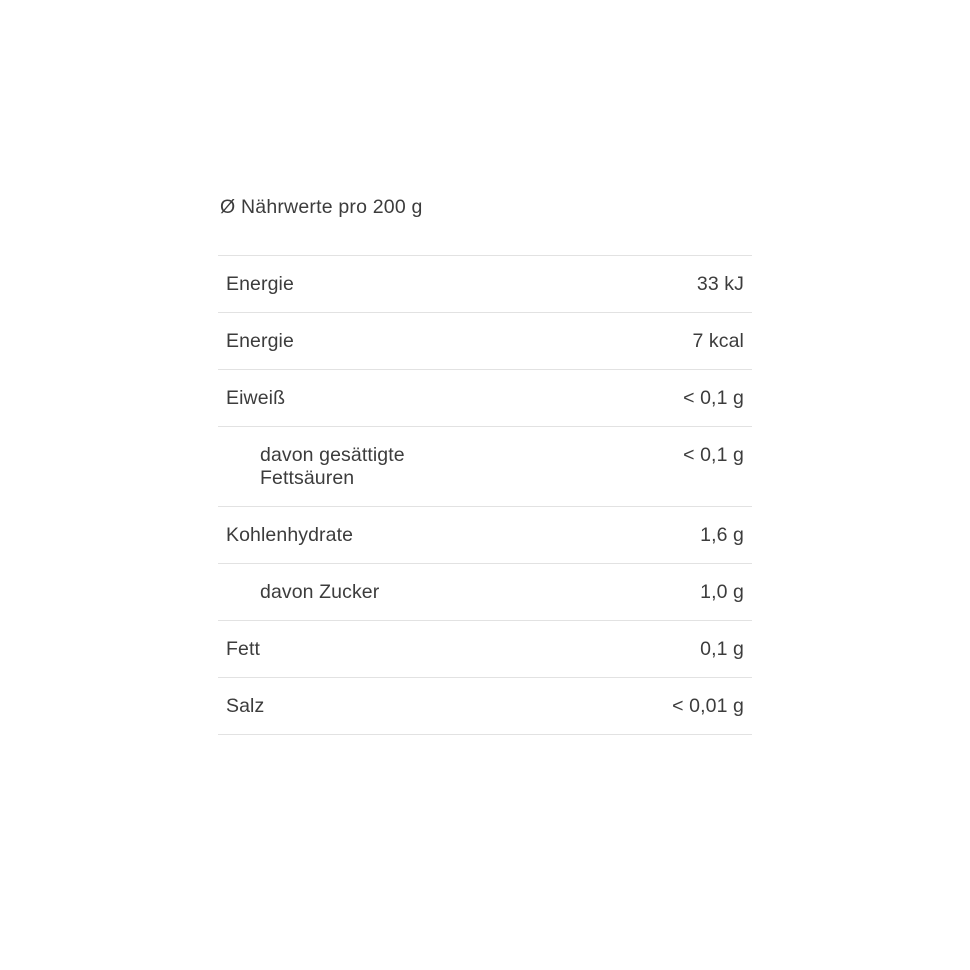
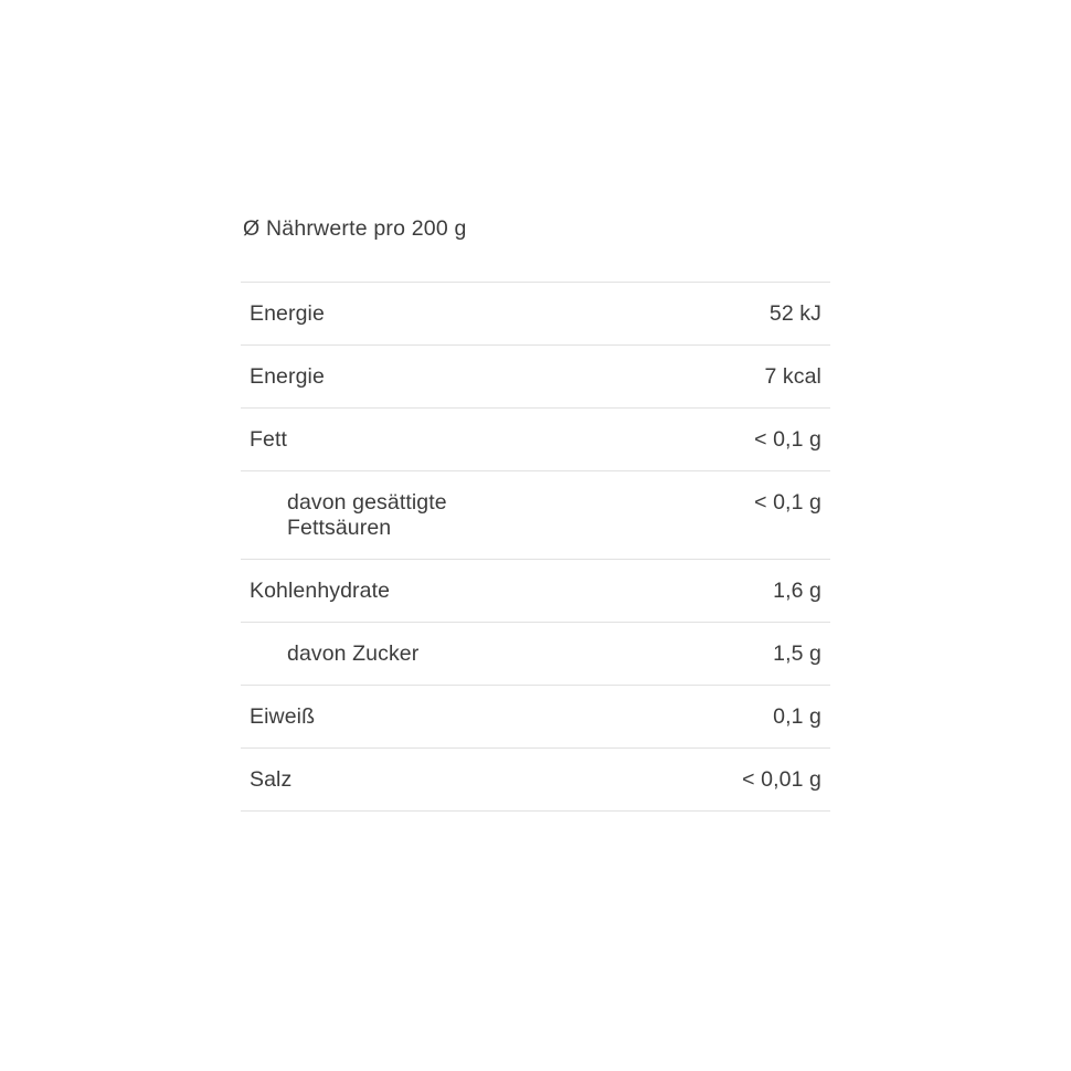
  Ø Nährwerte pro 200 g
- Energie	33 kJ
+ Energie	52 kJ
  Energie	7 kcal
- Eiweiß	< 0,1 g
+ Fett	< 0,1 g
  davon gesättigte Fettsäuren	< 0,1 g
  Kohlenhydrate	1,6 g
- davon Zucker	1,0 g
+ davon Zucker	1,5 g
- Fett	0,1 g
+ Eiweiß	0,1 g
  Salz	< 0,01 g
